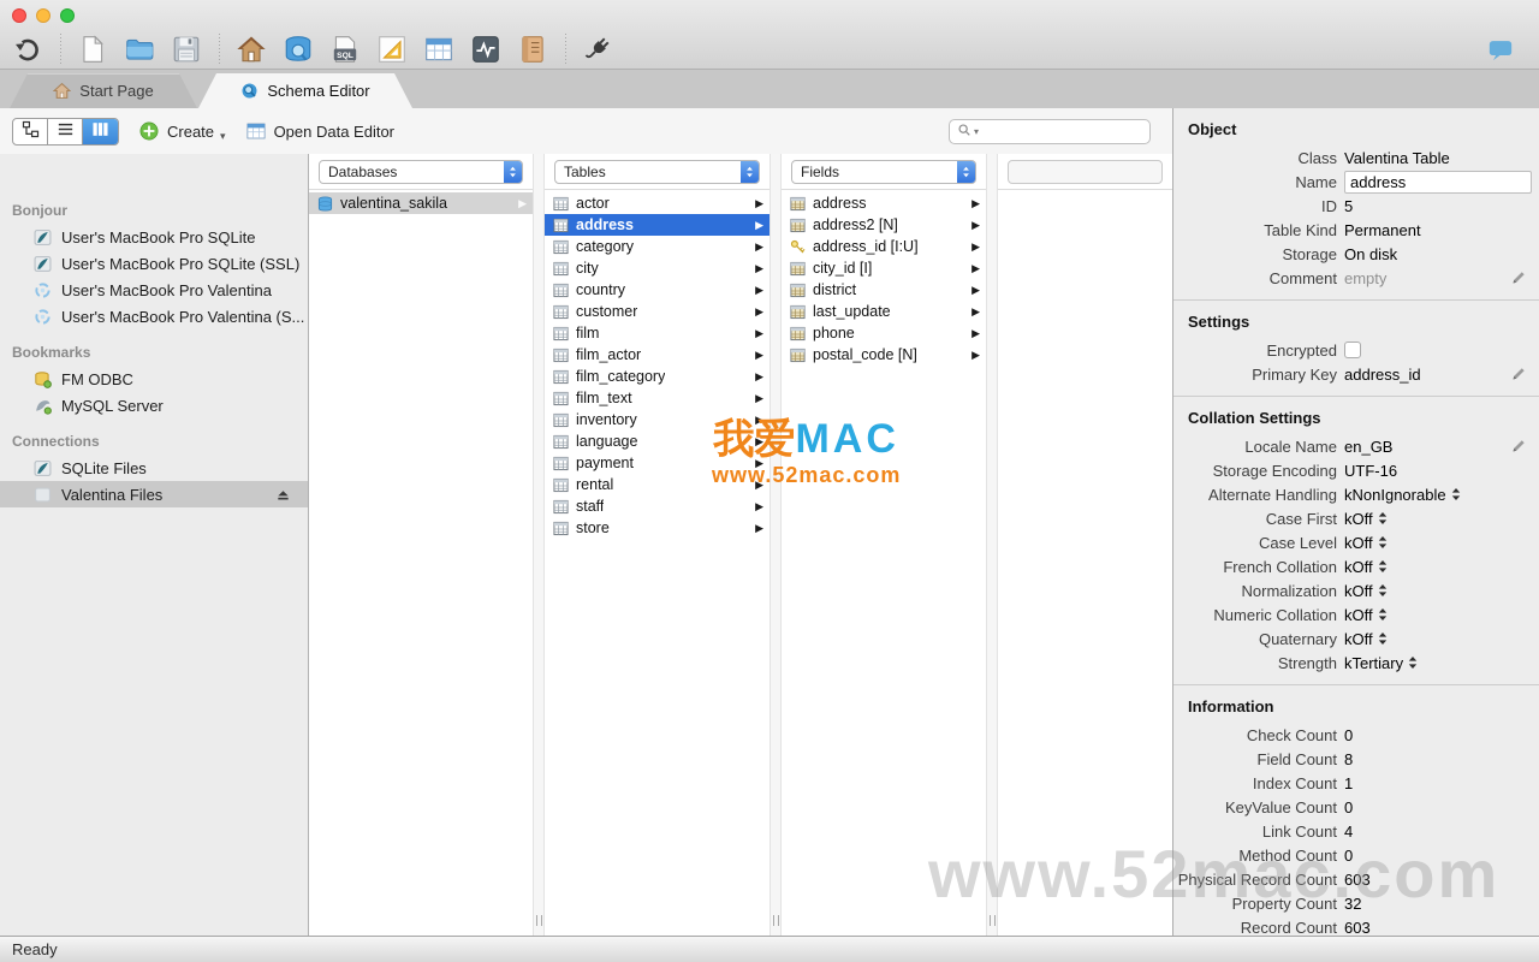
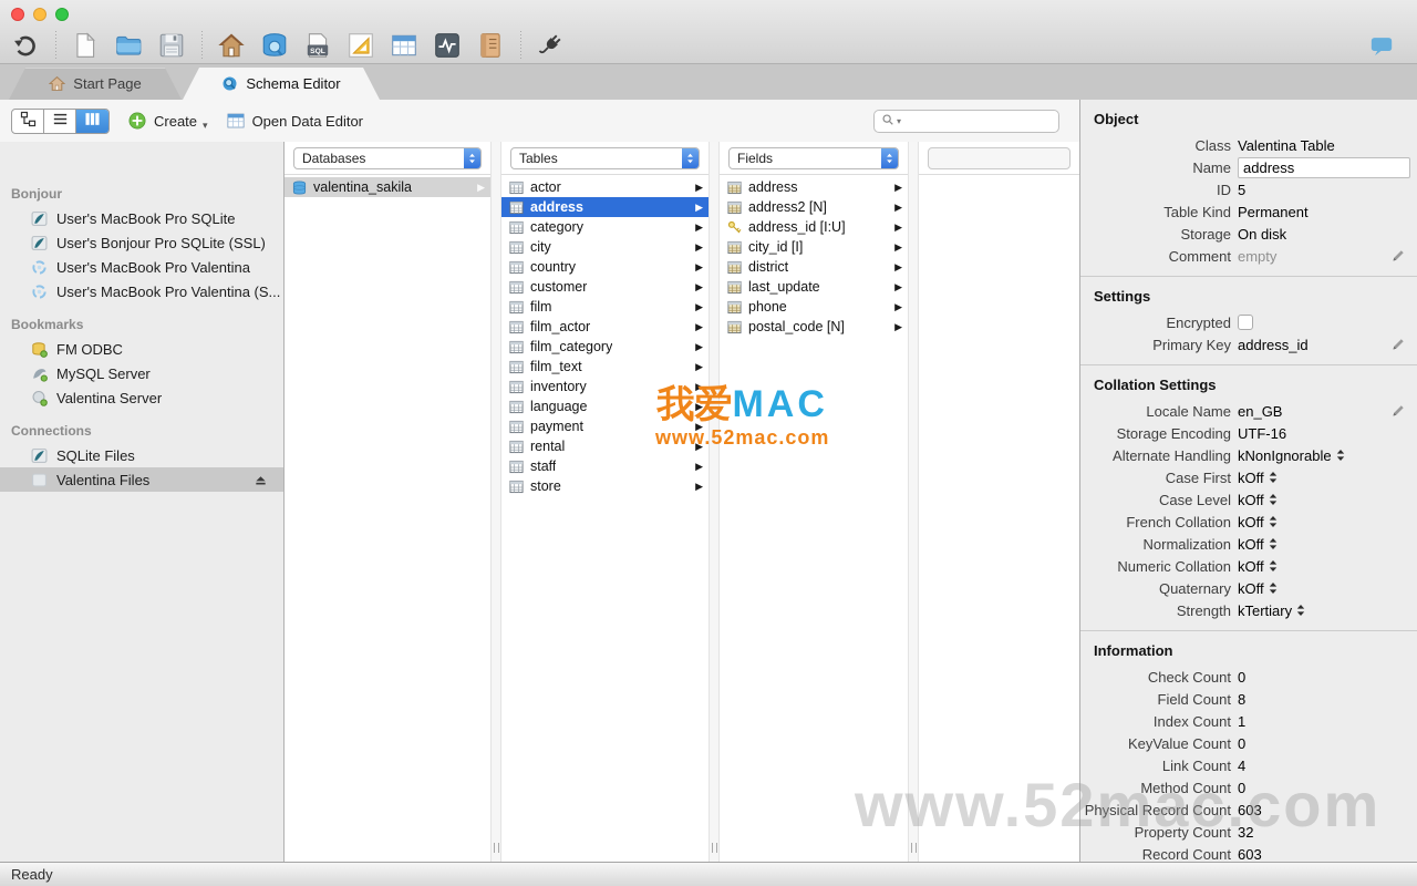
  Start Page
  Schema Editor
  Create
  ▾
  Open Data Editor
  ▾
  Bonjour
  User's MacBook Pro SQLite
- User's MacBook Pro SQLite (SSL)
+ User's Bonjour Pro SQLite (SSL)
  User's MacBook Pro Valentina
  User's MacBook Pro Valentina (S...
  Bookmarks
  FM ODBC
  MySQL Server
+ Valentina Server
  Connections
  SQLite Files
  Valentina Files
  Databases
  valentina_sakila
  ▶
  Tables
  actor
  ▶
  address
  ▶
  category
  ▶
  city
  ▶
  country
  ▶
  customer
  ▶
  film
  ▶
  film_actor
  ▶
  film_category
  ▶
  film_text
  ▶
  inventory
  ▶
  language
  ▶
  payment
  ▶
  rental
  ▶
  staff
  ▶
  store
  ▶
  Fields
  address
  ▶
  address2 [N]
  ▶
  address_id [I:U]
  ▶
  city_id [I]
  ▶
  district
  ▶
  last_update
  ▶
  phone
  ▶
  postal_code [N]
  ▶
  Object
  Class
  Valentina Table
  Name
  address
  ID
  5
  Table Kind
  Permanent
  Storage
  On disk
  Comment
  empty
  Settings
  Encrypted
  Primary Key
  address_id
  Collation Settings
  Locale Name
  en_GB
  Storage Encoding
  UTF-16
  Alternate Handling
  kNonIgnorable
  Case First
  kOff
  Case Level
  kOff
  French Collation
  kOff
  Normalization
  kOff
  Numeric Collation
  kOff
  Quaternary
  kOff
  Strength
  kTertiary
  Information
  Check Count
  0
  Field Count
  8
  Index Count
  1
  KeyValue Count
  0
  Link Count
  4
  Method Count
  0
  Physical Record Count
  603
  Property Count
  32
  Record Count
  603
  Ready
  我爱MAC
  www.52mac.com
  www.52mac.com
